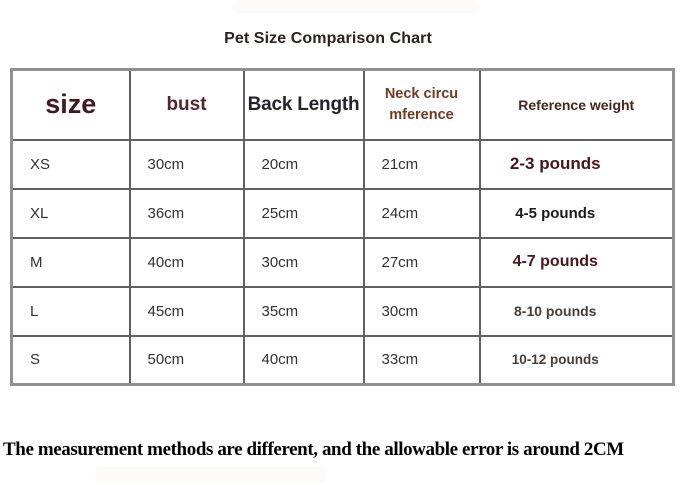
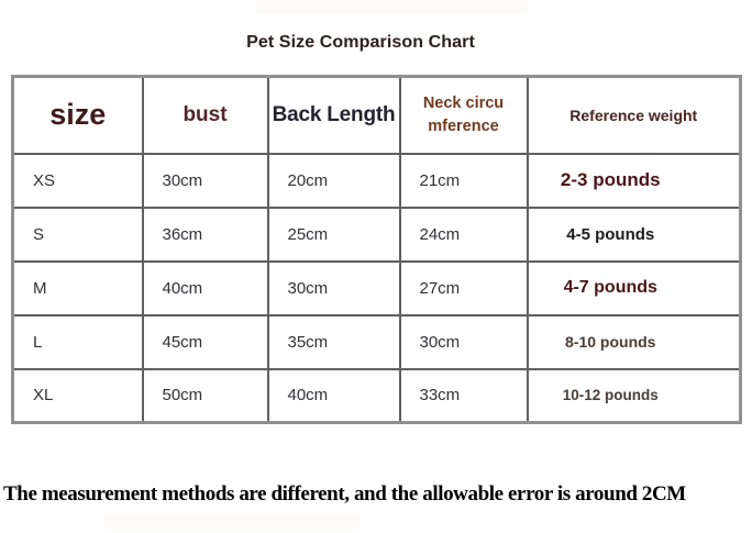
  Pet Size Comparison Chart
  size	bust	Back Length	Neck circu mference	Reference weight
  XS	30cm	20cm	21cm	2-3 pounds
- XL	36cm	25cm	24cm	4-5 pounds
+ S	36cm	25cm	24cm	4-5 pounds
  M	40cm	30cm	27cm	4-7 pounds
  L	45cm	35cm	30cm	8-10 pounds
- S	50cm	40cm	33cm	10-12 pounds
+ XL	50cm	40cm	33cm	10-12 pounds
  The measurement methods are different, and the allowable error is around 2CM
